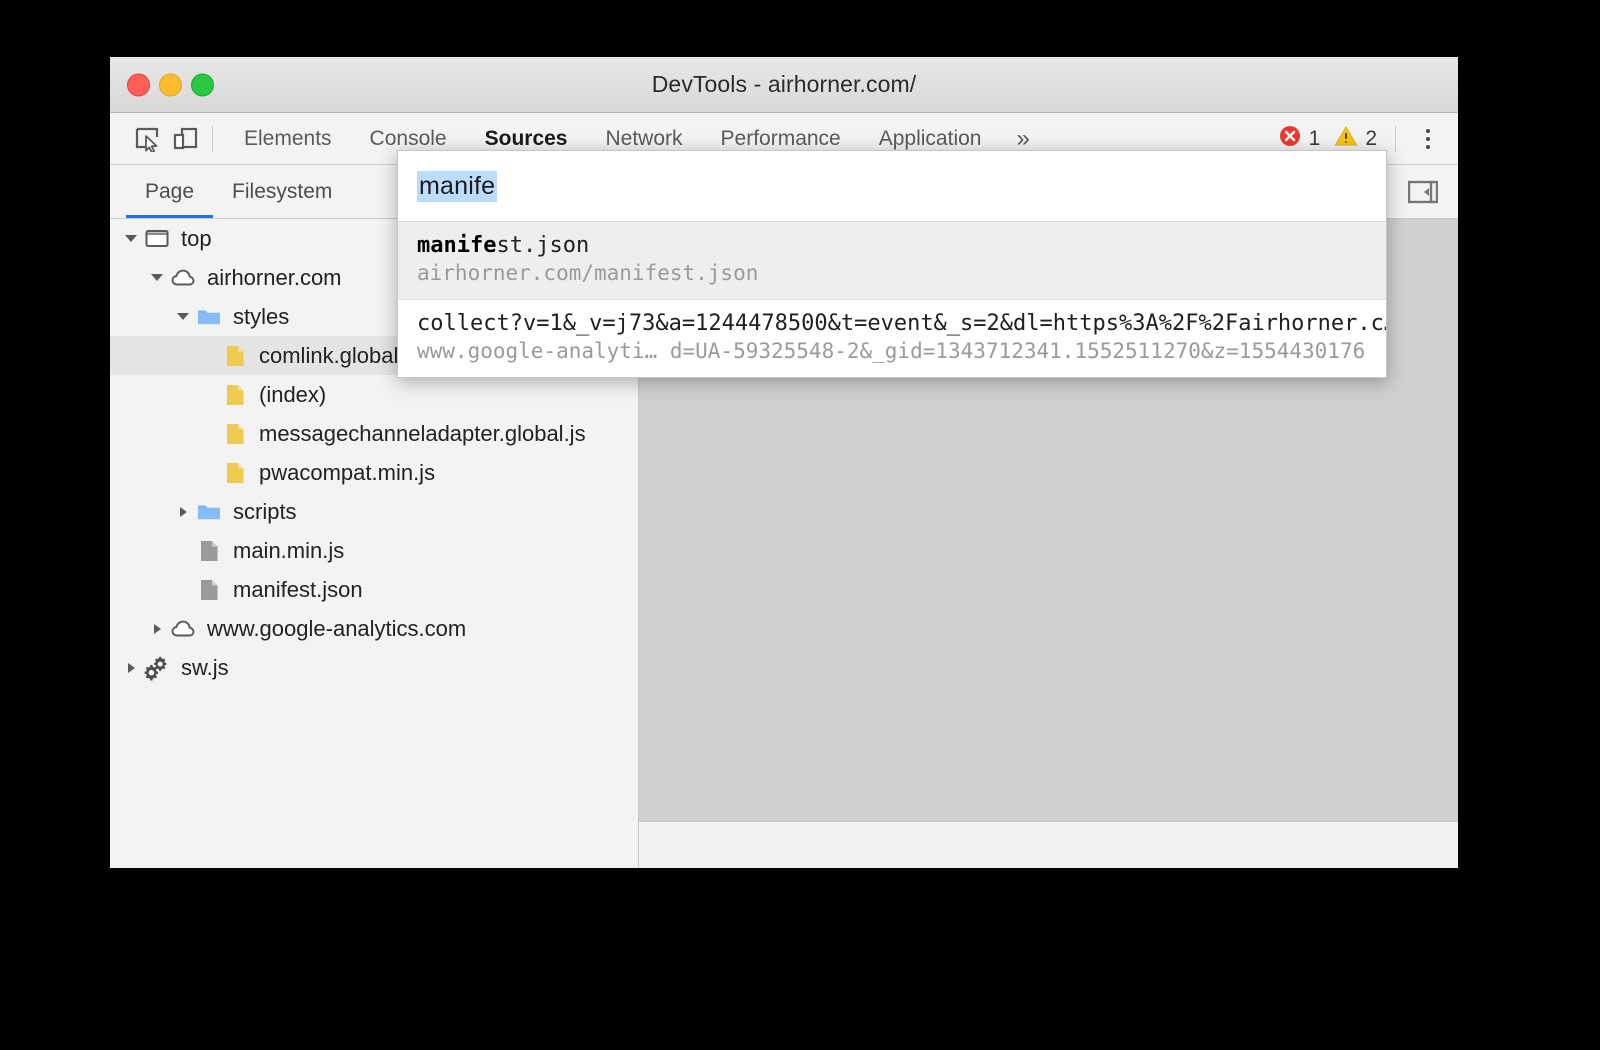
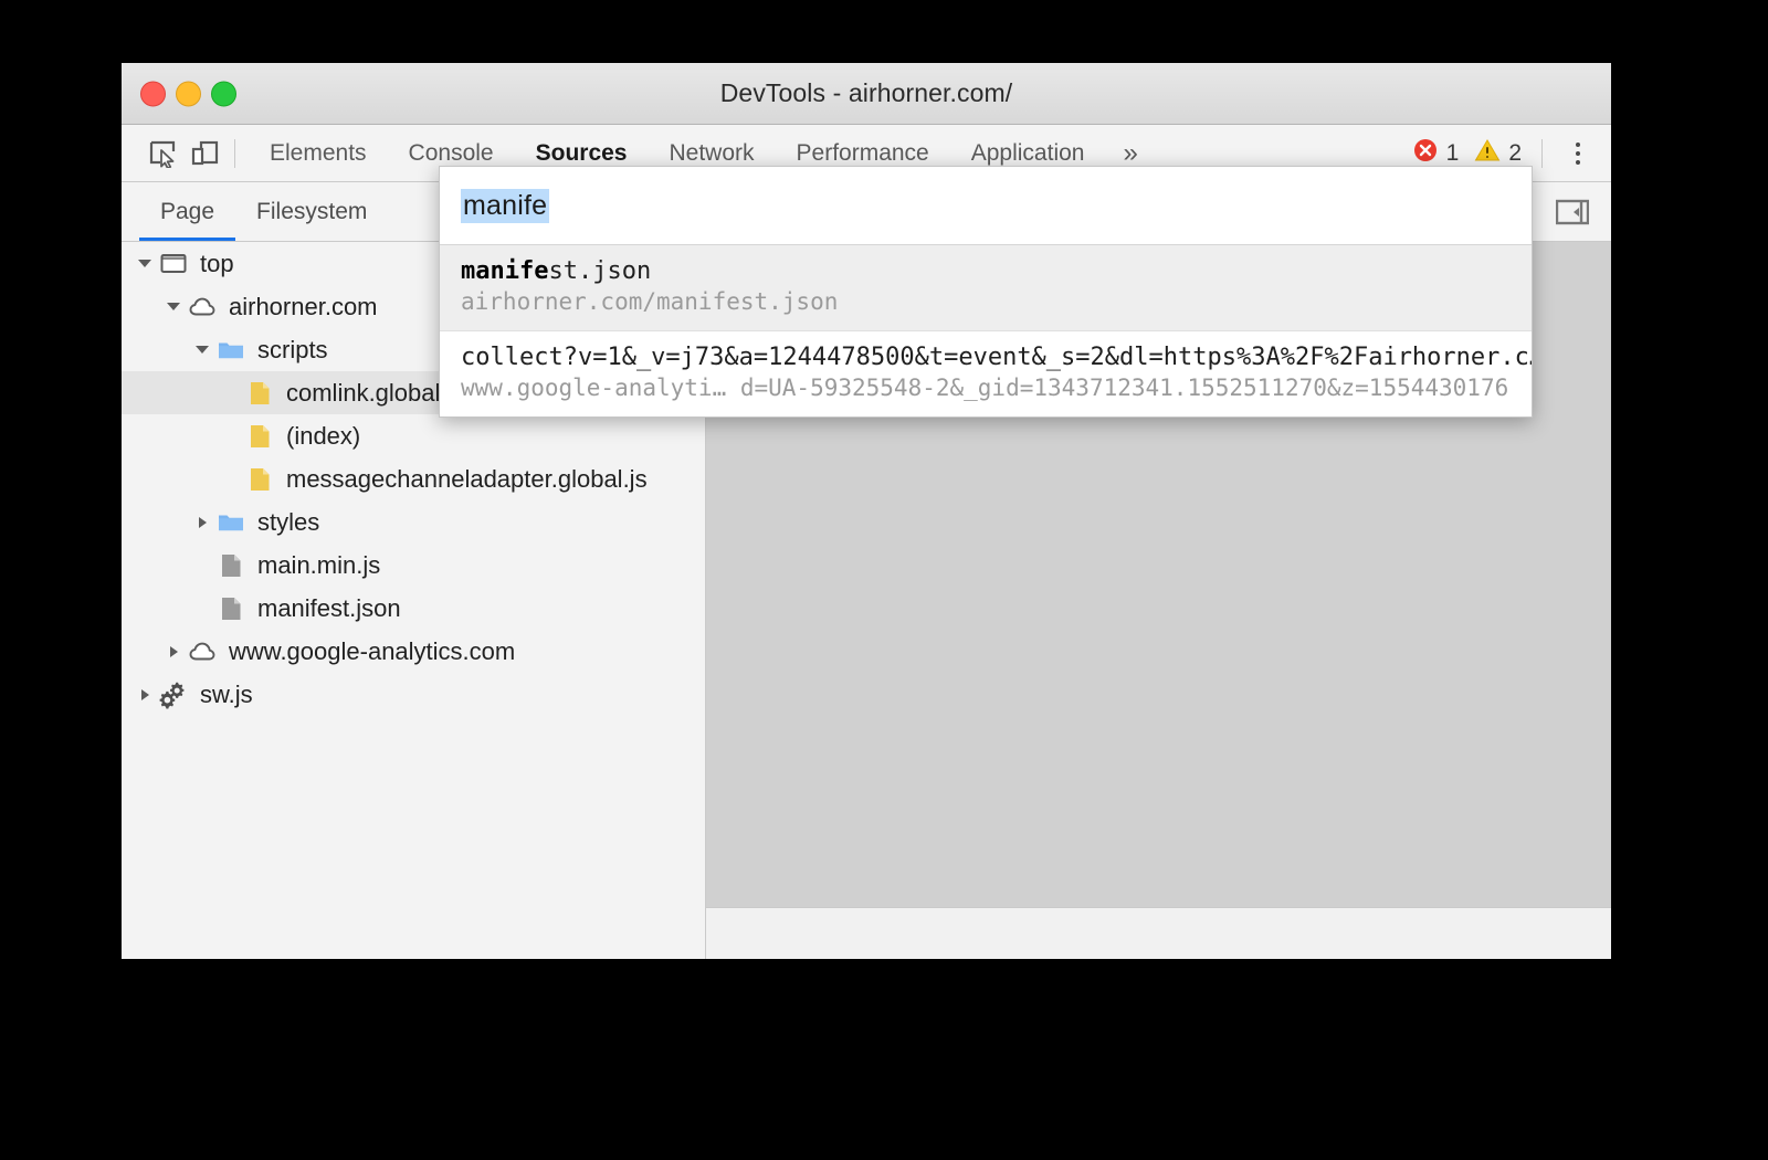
  DevTools - airhorner.com/
  Elements
  Console
  Sources
  Network
  Performance
  Application
  »
  1
  2
  Page
  Filesystem
  top
  airhorner.com
- styles
+ scripts
  comlink.global
  (index)
  messagechanneladapter.global.js
- pwacompat.min.js
- scripts
+ styles
  main.min.js
  manifest.json
  www.google-analytics.com
  sw.js
  manife
  manifest.json
  airhorner.com/manifest.json
  collect?v=1&_v=j73&a=1244478500&t=event&_s=2&dl=https%3A%2F%2Fairhorner.c
  www.google-analyti… d=UA-59325548-2&_gid=1343712341.1552511270&z=1554430176
